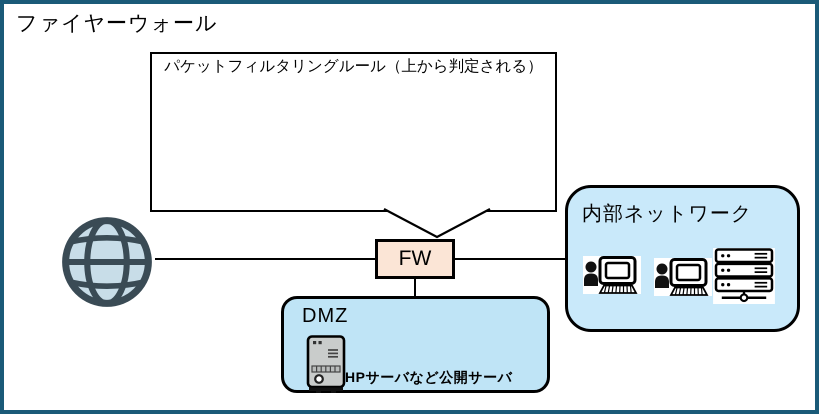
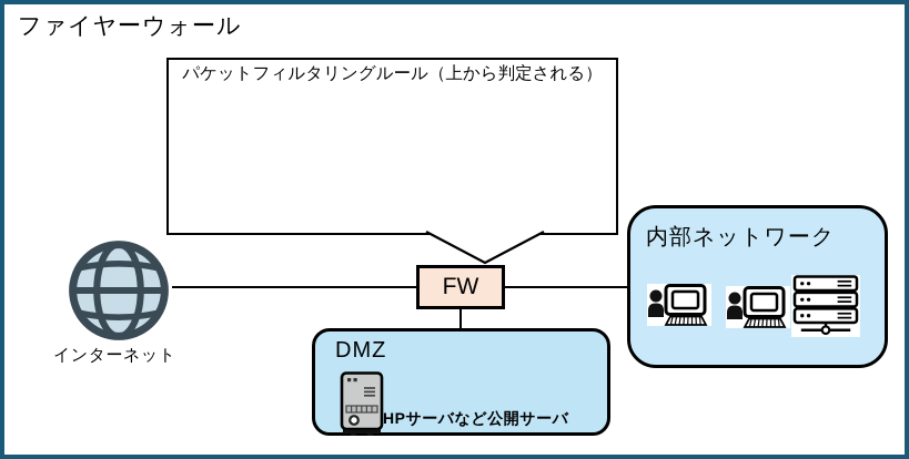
  ファイヤーウォール
  パケットフィルタリングルール（上から判定される）
+ インターネット
  FW
  DMZ
  HPサーバなど公開サーバ
  内部ネットワーク
